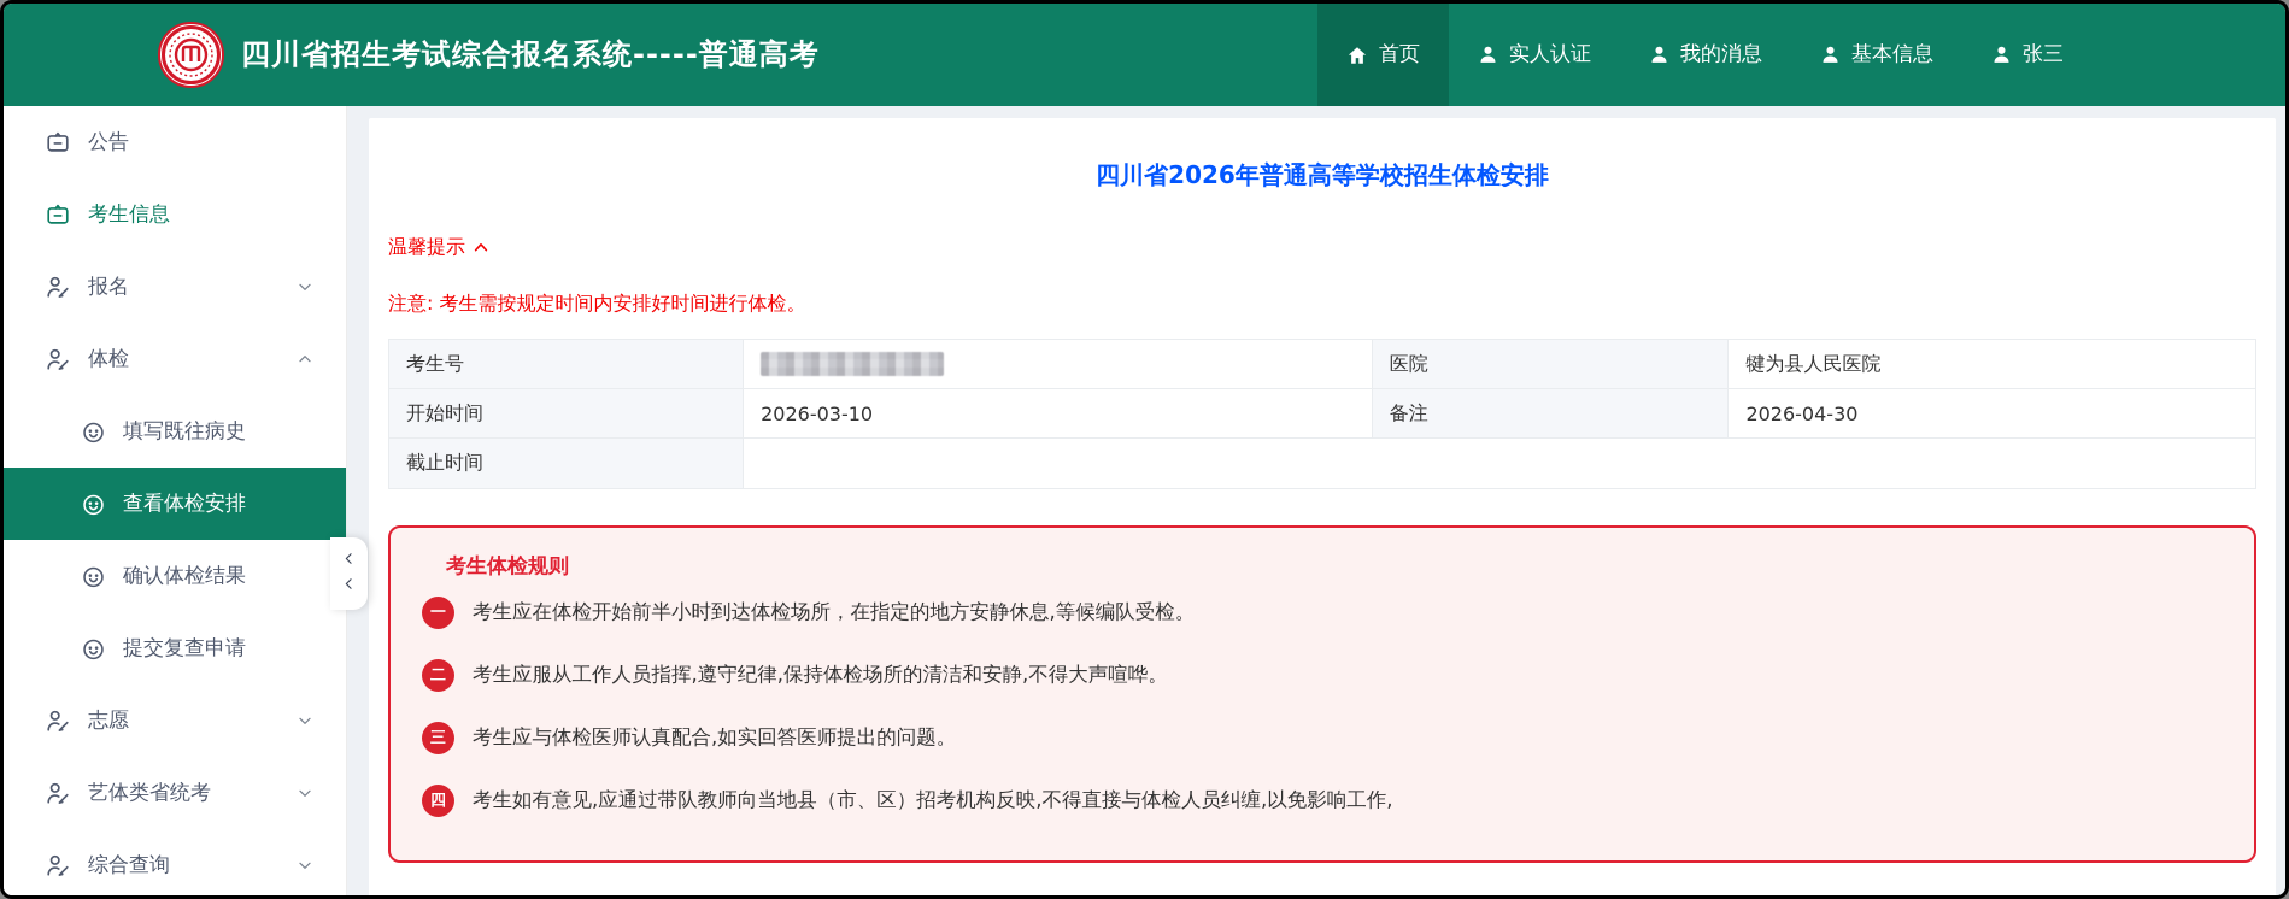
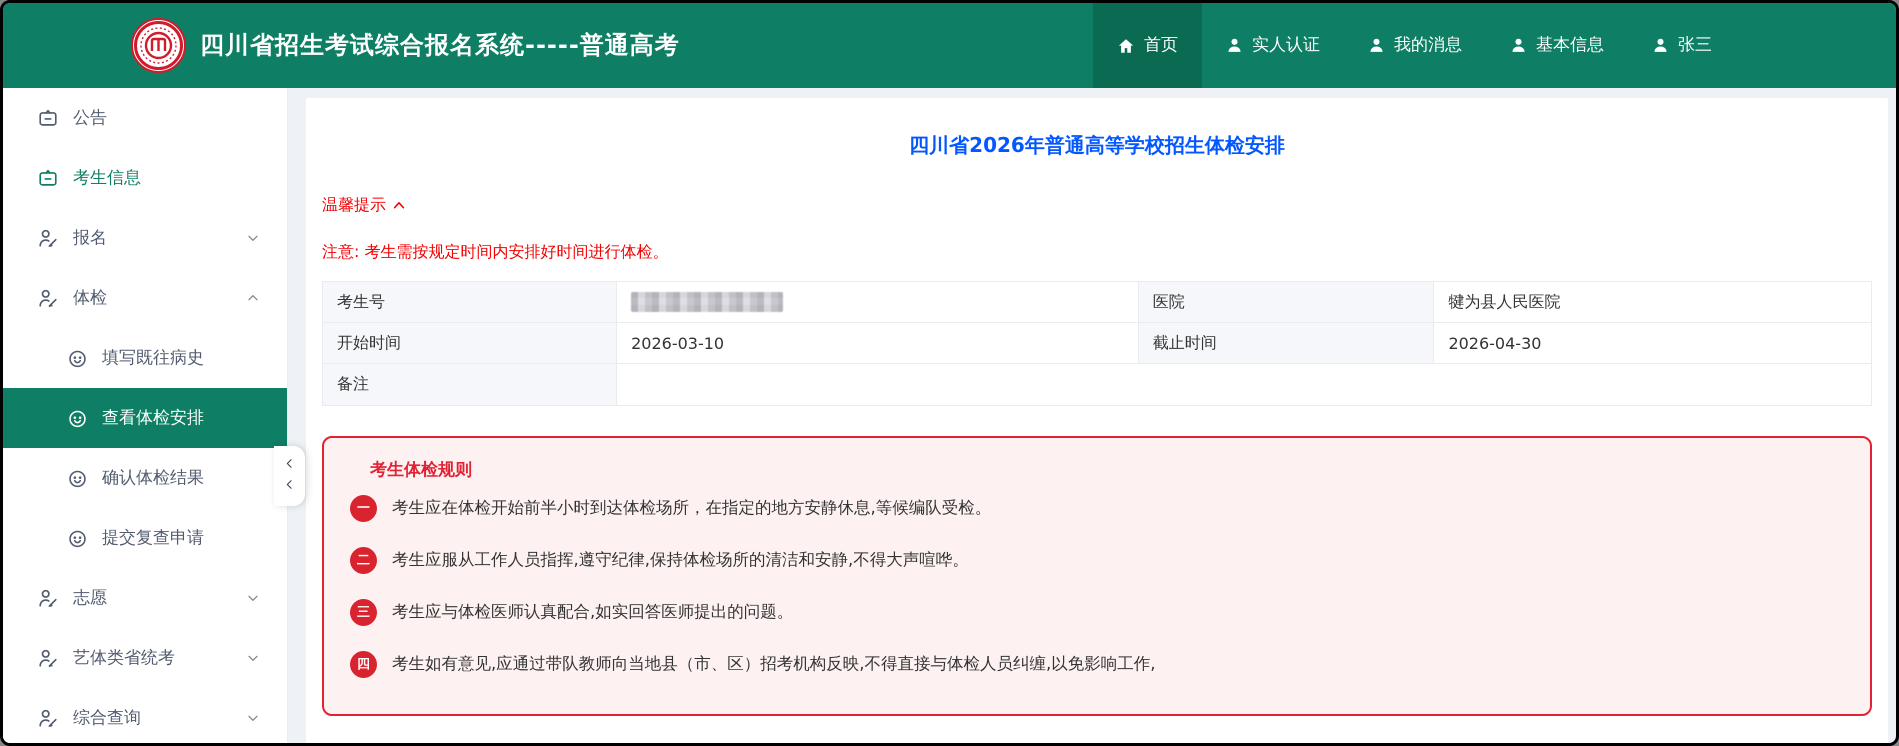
  四川省招生考试综合报名系统-----普通高考
  首页
  实人认证
  我的消息
  基本信息
  张三
  公告
  考生信息
  报名
  体检
  填写既往病史
  查看体检安排
  确认体检结果
  提交复查申请
  志愿
  艺体类省统考
  综合查询
  四川省2026年普通高等学校招生体检安排
  温馨提示
  注意: 考生需按规定时间内安排好时间进行体检。
  考生号
  医院
  犍为县人民医院
  开始时间
  2026-03-10
- 备注
+ 截止时间
  2026-04-30
- 截止时间
+ 备注
  考生体检规则
  一
  考生应在体检开始前半小时到达体检场所，在指定的地方安静休息,等候编队受检。
  二
  考生应服从工作人员指挥,遵守纪律,保持体检场所的清洁和安静,不得大声喧哗。
  三
  考生应与体检医师认真配合,如实回答医师提出的问题。
  四
  考生如有意见,应通过带队教师向当地县（市、区）招考机构反映,不得直接与体检人员纠缠,以免影响工作,
